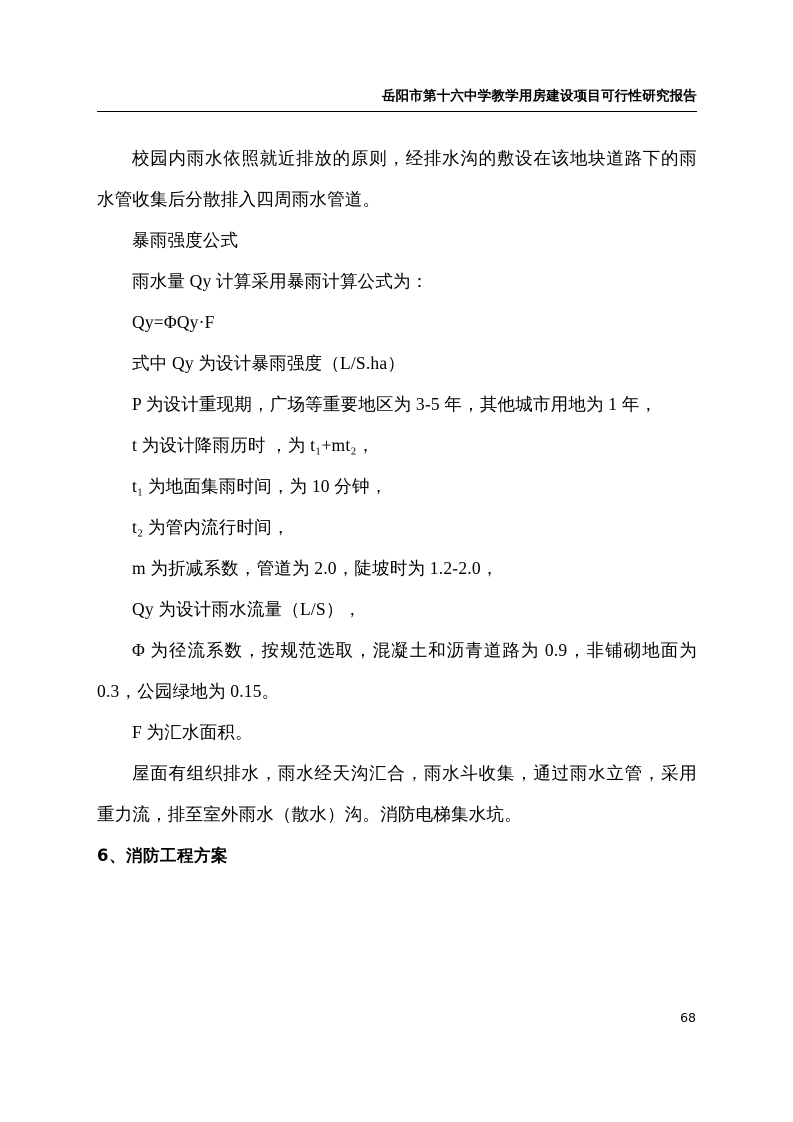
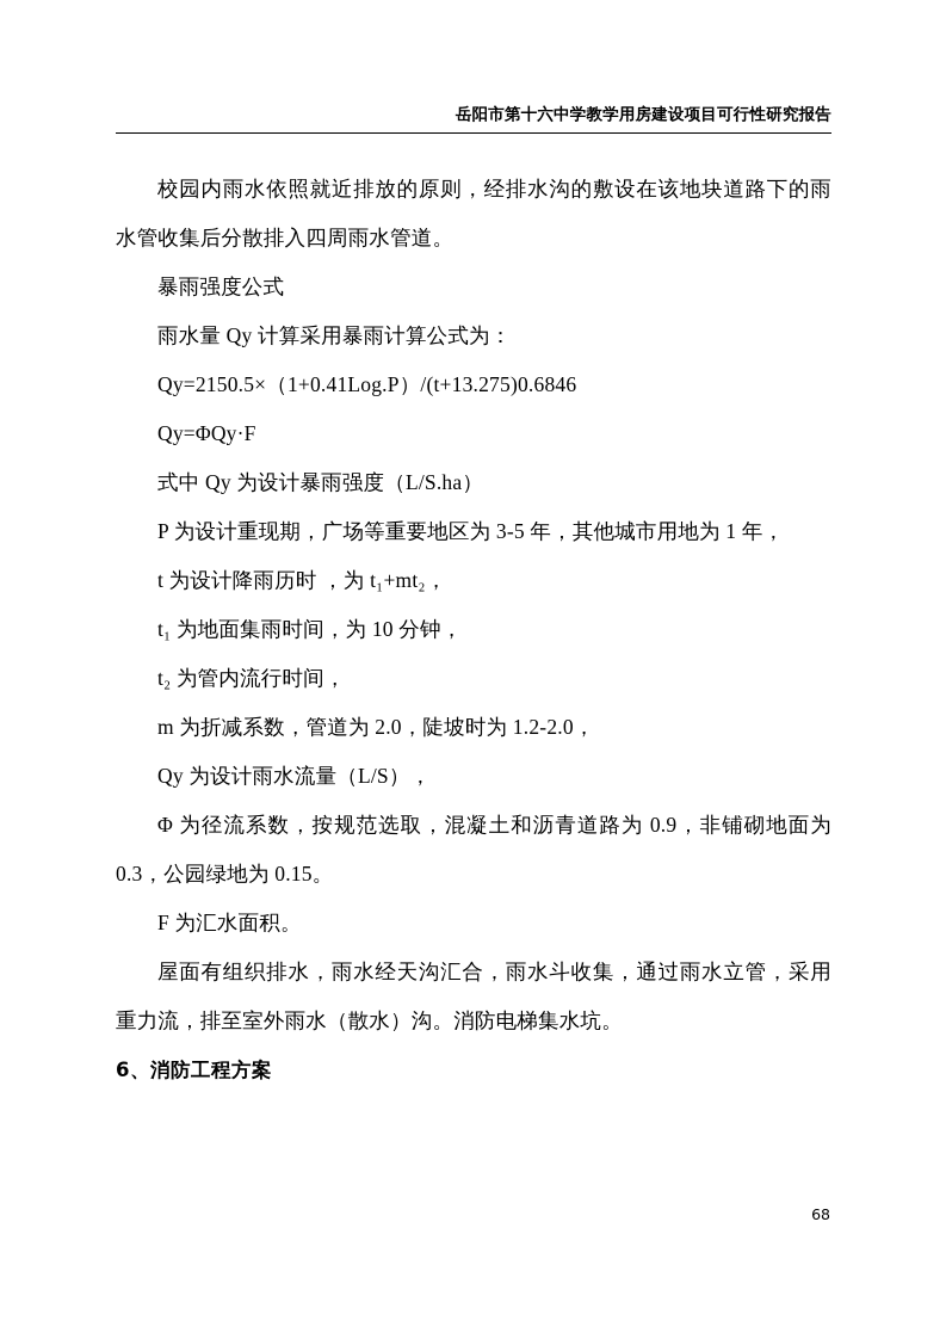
  岳阳市第十六中学教学用房建设项目可行性研究报告
  校园内雨水依照就近排放的原则，经排水沟的敷设在该地块道路下的雨水管收集后分散排入四周雨水管道。
  暴雨强度公式
  雨水量 Qy 计算采用暴雨计算公式为：
+ Qy=2150.5×（1+0.41Log.P）/(t+13.275)0.6846
  Qy=ΦQy·F
  式中 Qy 为设计暴雨强度（L/S.ha）
  P 为设计重现期，广场等重要地区为 3-5 年，其他城市用地为 1 年，
  t 为设计降雨历时 ，为 t₁+mt₂，
  t₁ 为地面集雨时间，为 10 分钟，
  t₂ 为管内流行时间，
  m 为折减系数，管道为 2.0，陡坡时为 1.2-2.0，
  Qy 为设计雨水流量（L/S），
  Φ 为径流系数，按规范选取，混凝土和沥青道路为 0.9，非铺砌地面为 0.3，公园绿地为 0.15。
  F 为汇水面积。
  屋面有组织排水，雨水经天沟汇合，雨水斗收集，通过雨水立管，采用重力流，排至室外雨水（散水）沟。消防电梯集水坑。
  6、消防工程方案
  68
